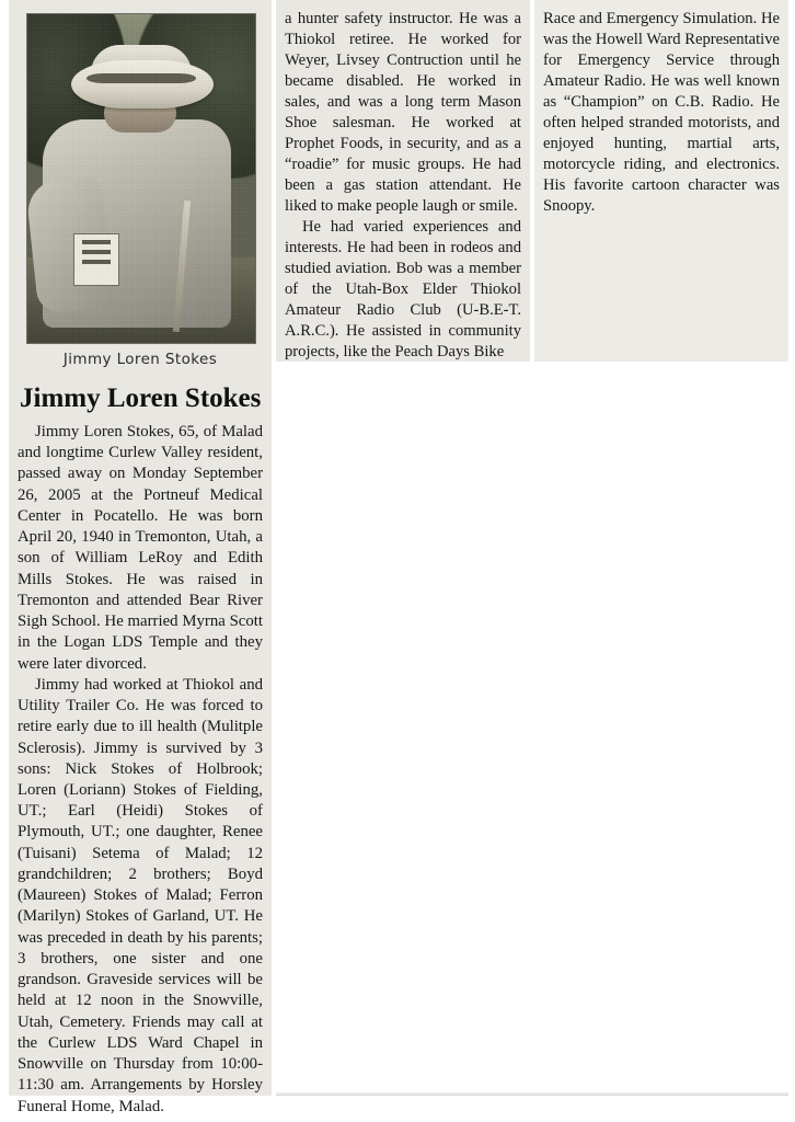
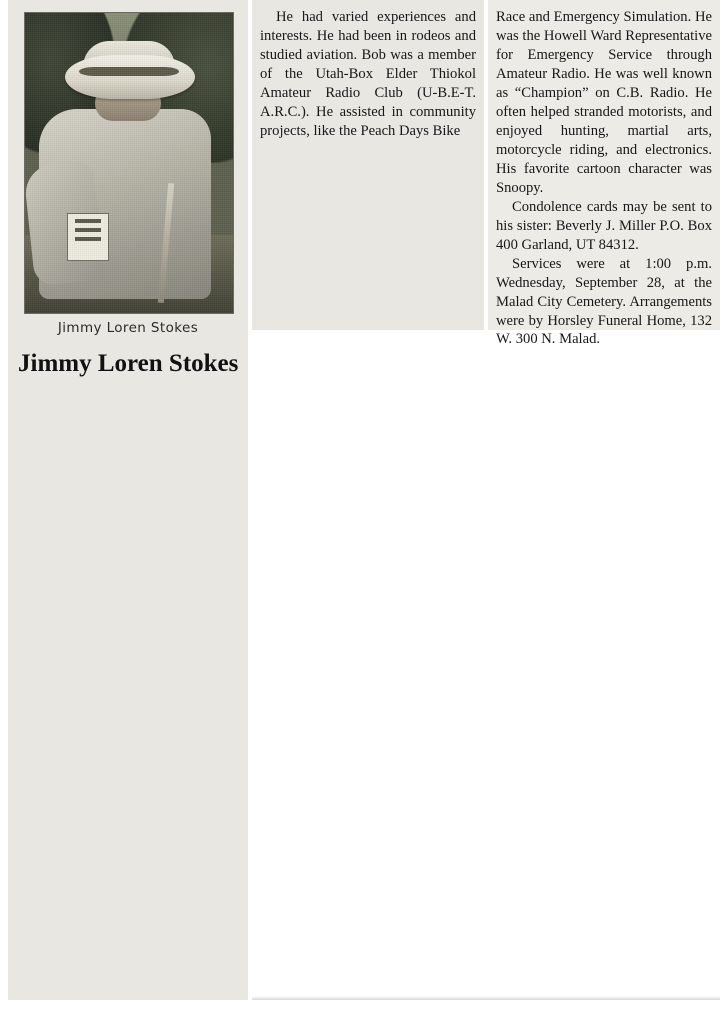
  Jimmy Loren Stokes
  Jimmy Loren Stokes
- Jimmy Loren Stokes, 65, of Malad and longtime Curlew Valley resident, passed away on Monday September 26, 2005 at the Portneuf Medical Center in Pocatello. He was born April 20, 1940 in Tremonton, Utah, a son of William LeRoy and Edith Mills Stokes. He was raised in Tremonton and attended Bear River Sigh School. He married Myrna Scott in the Logan LDS Temple and they were later divorced.
- Jimmy had worked at Thiokol and Utility Trailer Co. He was forced to retire early due to ill health (Mulitple Sclerosis). Jimmy is survived by 3 sons: Nick Stokes of Holbrook; Loren (Loriann) Stokes of Fielding, UT.; Earl (Heidi) Stokes of Plymouth, UT.; one daughter, Renee (Tuisani) Setema of Malad; 12 grandchildren; 2 brothers; Boyd (Maureen) Stokes of Malad; Ferron (Marilyn) Stokes of Garland, UT. He was preceded in death by his parents; 3 brothers, one sister and one grandson. Graveside services will be held at 12 noon in the Snowville, Utah, Cemetery. Friends may call at the Curlew LDS Ward Chapel in Snowville on Thursday from 10:00-11:30 am. Arrangements by Horsley Funeral Home, Malad.
- a hunter safety instructor. He was a Thiokol retiree. He worked for Weyer, Livsey Contruction until he became disabled. He worked in sales, and was a long term Mason Shoe salesman. He worked at Prophet Foods, in security, and as a “roadie” for music groups. He had been a gas station attendant. He liked to make people laugh or smile.
  He had varied experiences and interests. He had been in rodeos and studied aviation. Bob was a member of the Utah-Box Elder Thiokol Amateur Radio Club (U-B.E-T. A.R.C.). He assisted in community projects, like the Peach Days Bike
  Race and Emergency Simulation. He was the Howell Ward Representative for Emergency Service through Amateur Radio. He was well known as “Champion” on C.B. Radio. He often helped stranded motorists, and enjoyed hunting, martial arts, motorcycle riding, and electronics. His favorite cartoon character was Snoopy.
+ Condolence cards may be sent to his sister: Beverly J. Miller P.O. Box 400 Garland, UT 84312.
+ Services were at 1:00 p.m. Wednesday, September 28, at the Malad City Cemetery. Arrangements were by Horsley Funeral Home, 132 W. 300 N. Malad.
